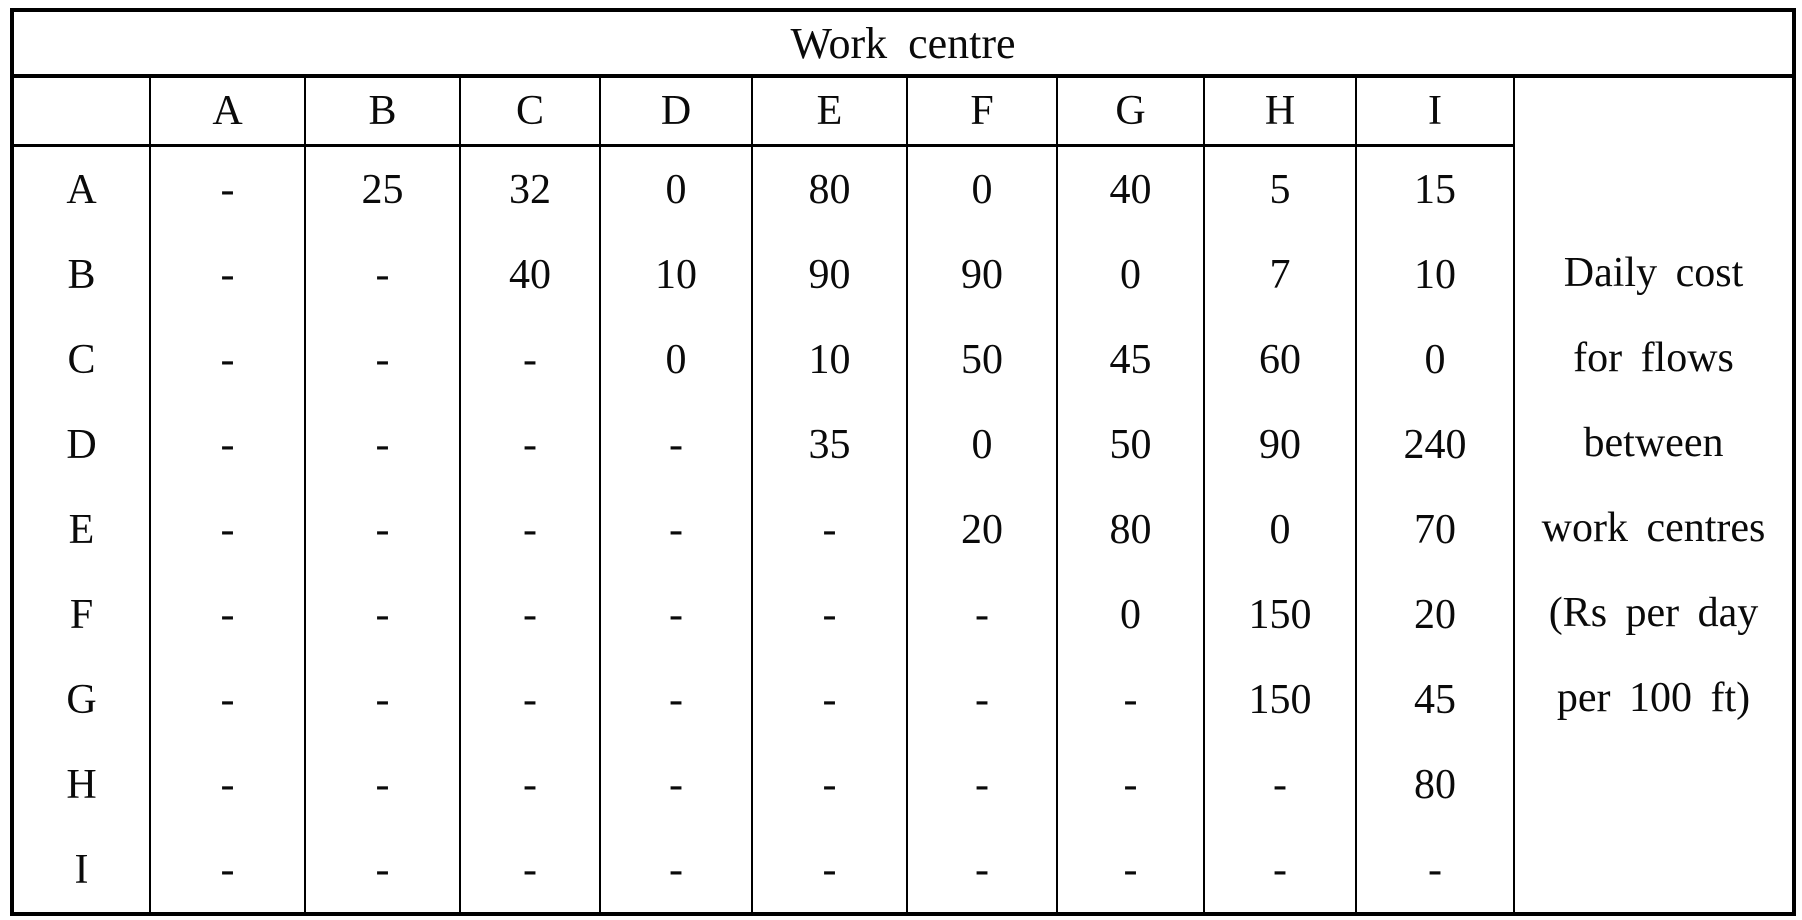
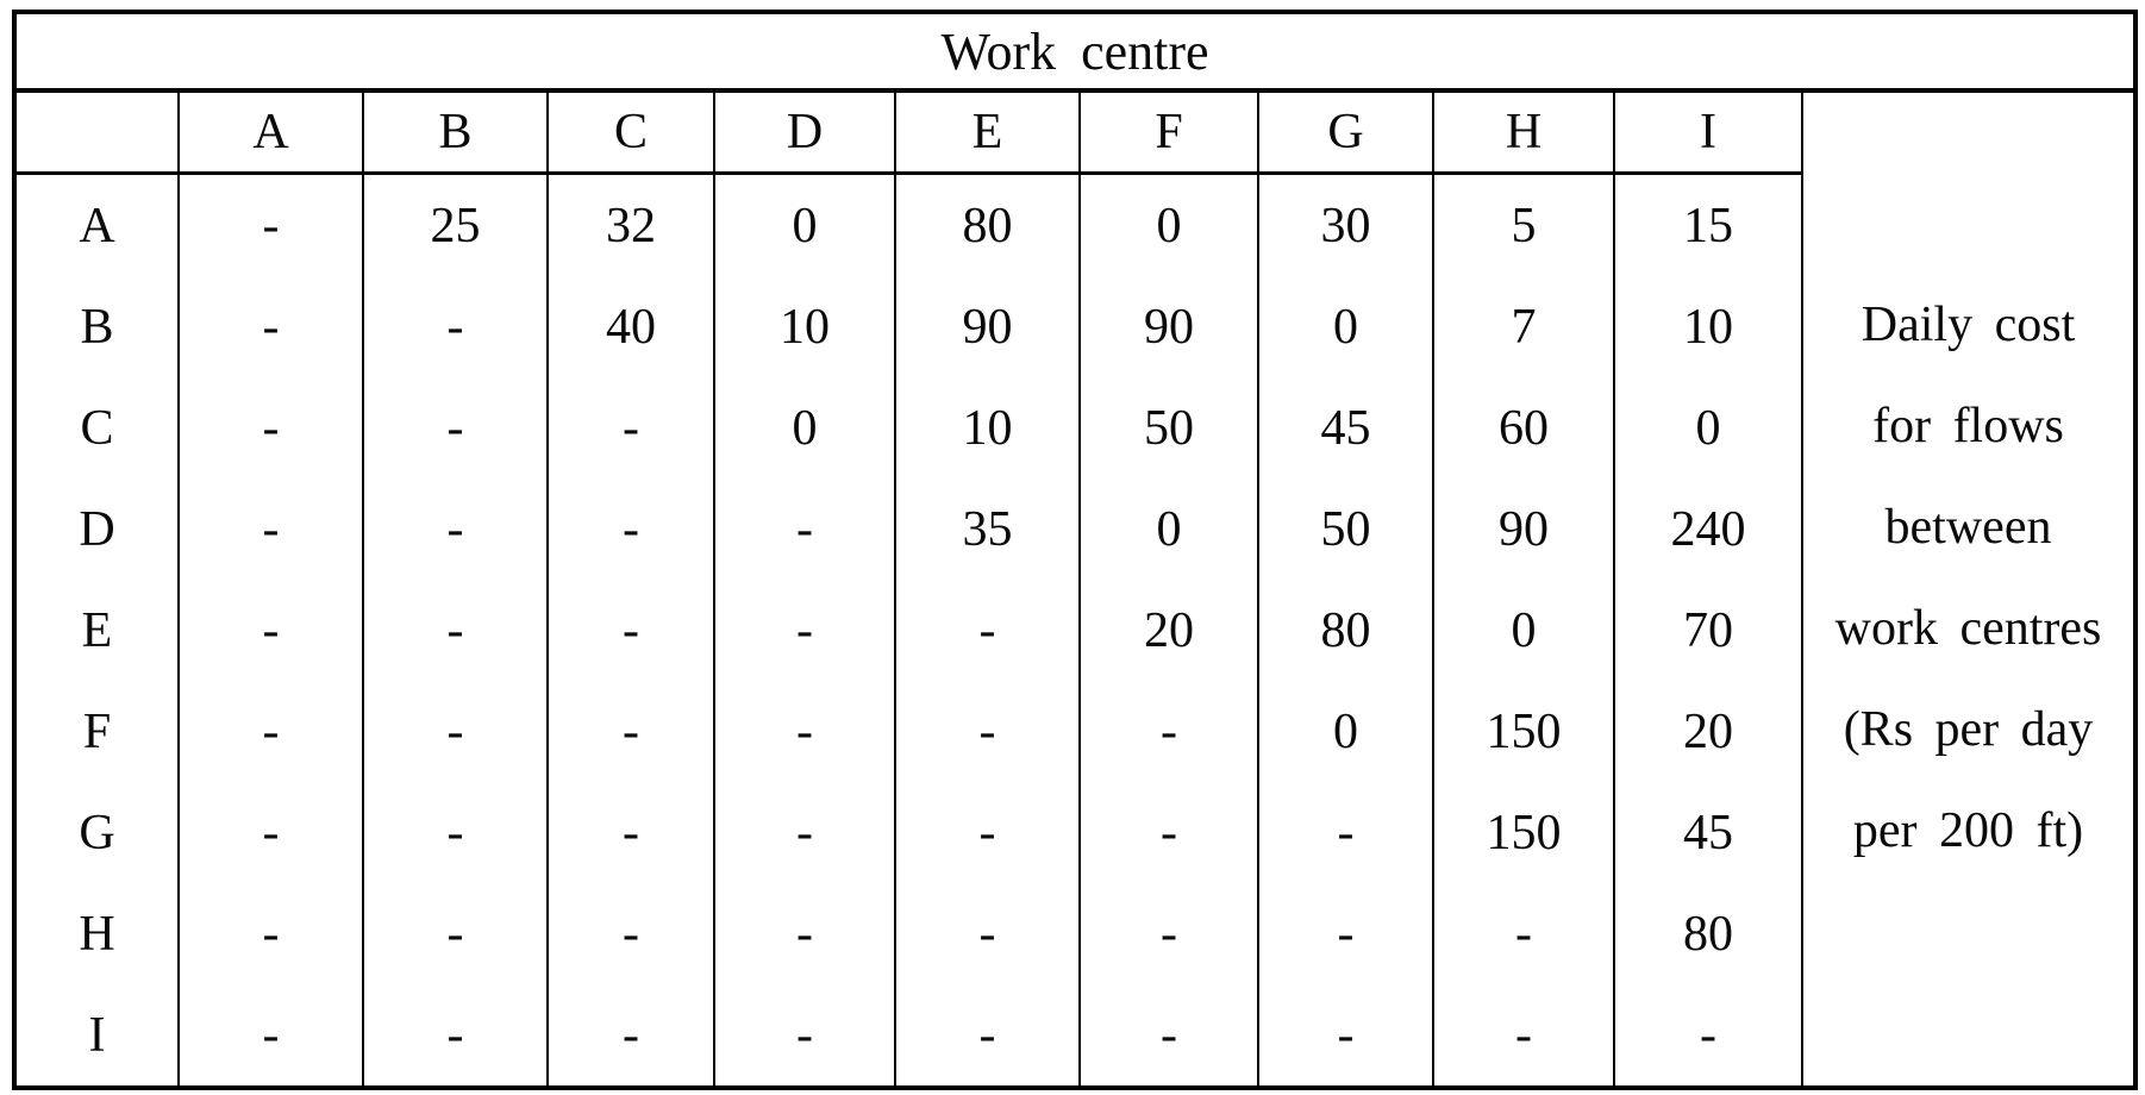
  Work centre
- 	A	B	C	D	E	F	G	H	I	Daily costfor flowsbetweenwork centres(Rs per dayper 100 ft)
+ 	A	B	C	D	E	F	G	H	I	Daily costfor flowsbetweenwork centres(Rs per dayper 200 ft)
- A	-	25	32	0	80	0	40	5	15
+ A	-	25	32	0	80	0	30	5	15
  B	-	-	40	10	90	90	0	7	10
  C	-	-	-	0	10	50	45	60	0
  D	-	-	-	-	35	0	50	90	240
  E	-	-	-	-	-	20	80	0	70
  F	-	-	-	-	-	-	0	150	20
  G	-	-	-	-	-	-	-	150	45
  H	-	-	-	-	-	-	-	-	80
  I	-	-	-	-	-	-	-	-	-
